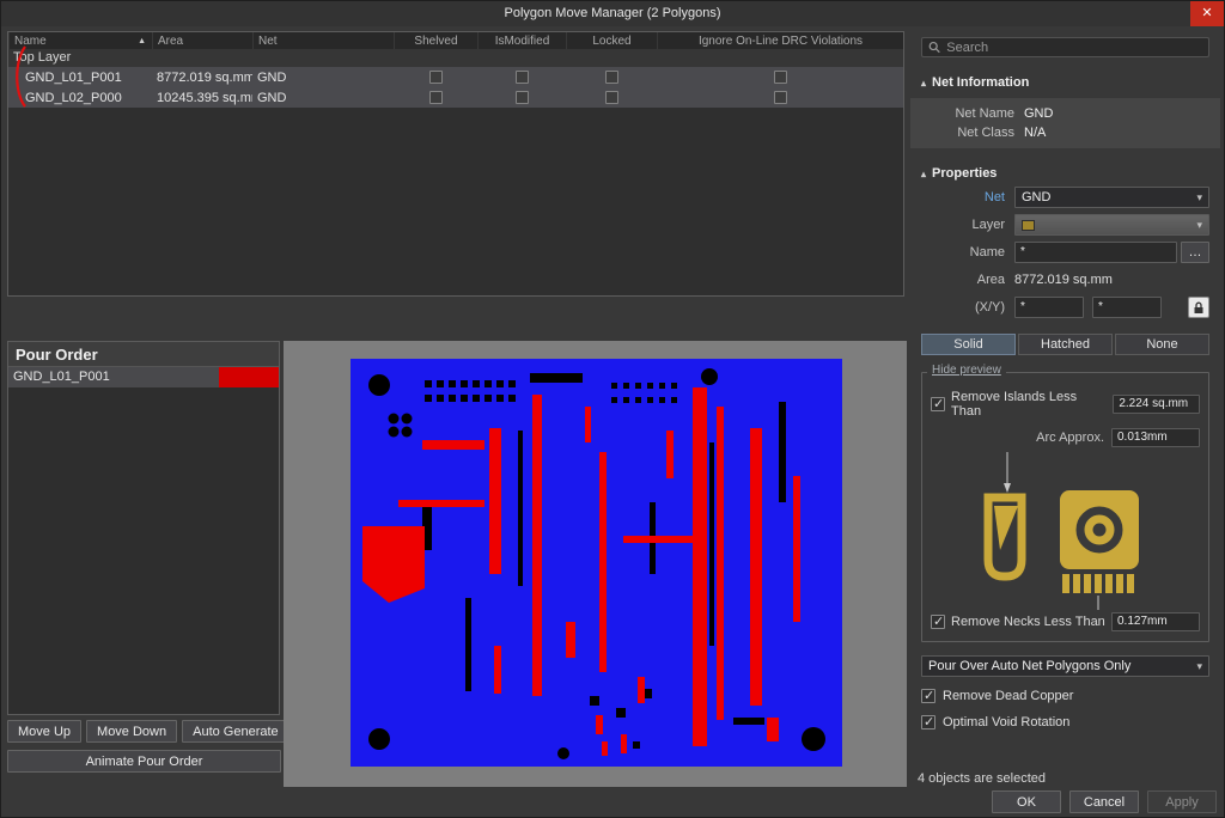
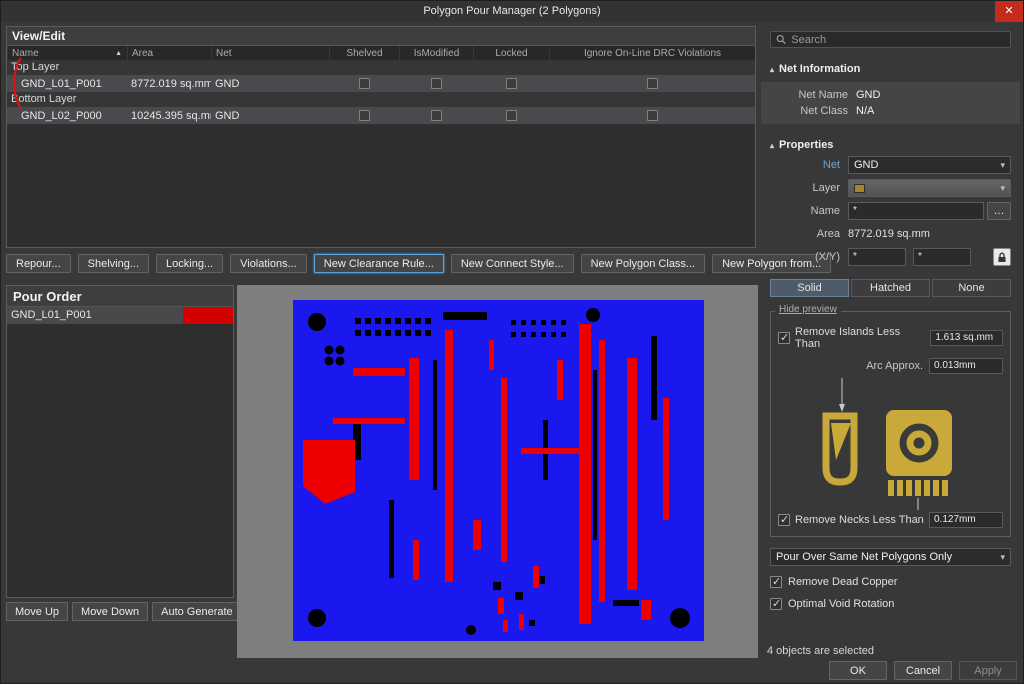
- Polygon Move Manager (2 Polygons)
+ Polygon Pour Manager (2 Polygons)
  ✕
+ View/Edit
  Name
  Area
  Net
  Shelved
  IsModified
  Locked
  Ignore On-Line DRC Violations
  Top Layer
  GND_L01_P001
  8772.019 sq.mm
  GND
+ Bottom Layer
  GND_L02_P000
  10245.395 sq.m
  GND
+ Repour...
+ Shelving...
+ Locking...
+ Violations...
+ New Clearance Rule...
+ New Connect Style...
+ New Polygon Class...
+ New Polygon from...
  Pour Order
  GND_L01_P001
  Move Up
  Move Down
  Auto Generate
- Animate Pour Order
  Search
  ▴
  Net Information
  Net Name
  GND
  Net Class
  N/A
  ▴
  Properties
  Net
  GND
  ▾
  Layer
  ▾
  Name
  *
  …
  Area
  8772.019 sq.mm
  (X/Y)
  *
  *
  Solid
  Hatched
  None
  Hide preview
  Remove Islands Less Than
- 2.224 sq.mm
+ 1.613 sq.mm
  Arc Approx.
  0.013mm
  Remove Necks Less Than
  0.127mm
- Pour Over Auto Net Polygons Only
+ Pour Over Same Net Polygons Only
  ▾
  Remove Dead Copper
  Optimal Void Rotation
  4 objects are selected
  OK
  Cancel
  Apply
